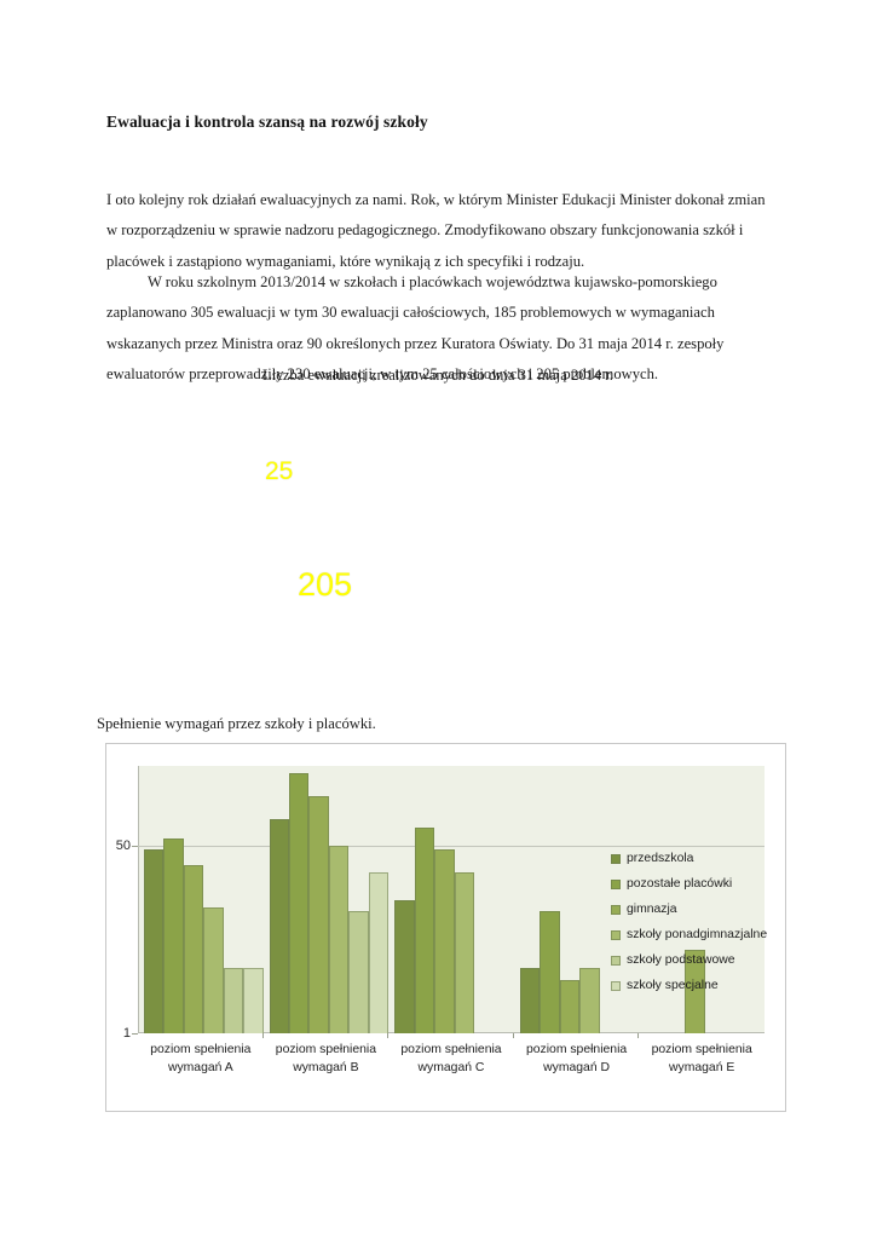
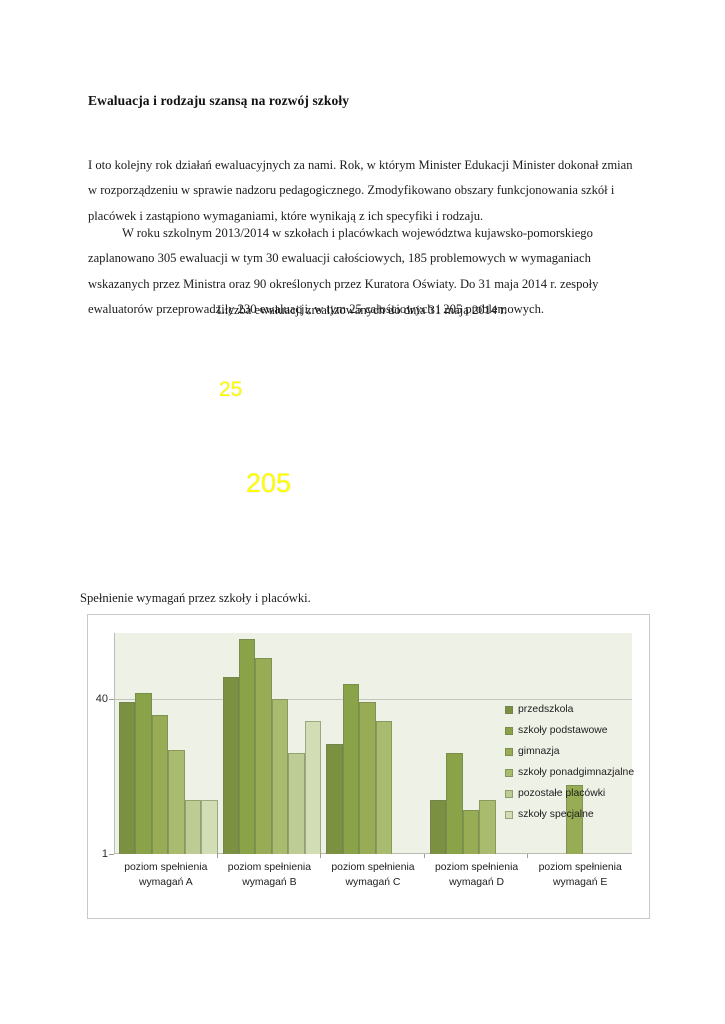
- Ewaluacja i kontrola szansą na rozwój szkoły
+ Ewaluacja i rodzaju szansą na rozwój szkoły
  I oto kolejny rok działań ewaluacyjnych za nami. Rok, w którym Minister Edukacji Minister dokonał zmian w rozporządzeniu w sprawie nadzoru pedagogicznego. Zmodyfikowano obszary funkcjonowania szkół i placówek i zastąpiono wymaganiami, które wynikają z ich specyfiki i rodzaju.
  W roku szkolnym 2013/2014 w szkołach i placówkach województwa kujawsko-pomorskiego zaplanowano 305 ewaluacji w tym 30 ewaluacji całościowych, 185 problemowych w wymaganiach wskazanych przez Ministra oraz 90 określonych przez Kuratora Oświaty. Do 31 maja 2014 r. zespoły ewaluatorów przeprowadziły 230 ewaluacji, w tym 25 całościowych i 205 problemowych.
  Liczba ewaluacji zrealizowanych do dnia 31 maja 2014 r.
  25
  205
  Spełnienie wymagań przez szkoły i placówki.
  1
- 50
+ 40
  poziom spełnienia
  wymagań A
  poziom spełnienia
  wymagań B
  poziom spełnienia
  wymagań C
  poziom spełnienia
  wymagań D
  poziom spełnienia
  wymagań E
  przedszkola
- pozostałe placówki
+ szkoły podstawowe
  gimnazja
  szkoły ponadgimnazjalne
- szkoły podstawowe
+ pozostałe placówki
  szkoły specjalne
